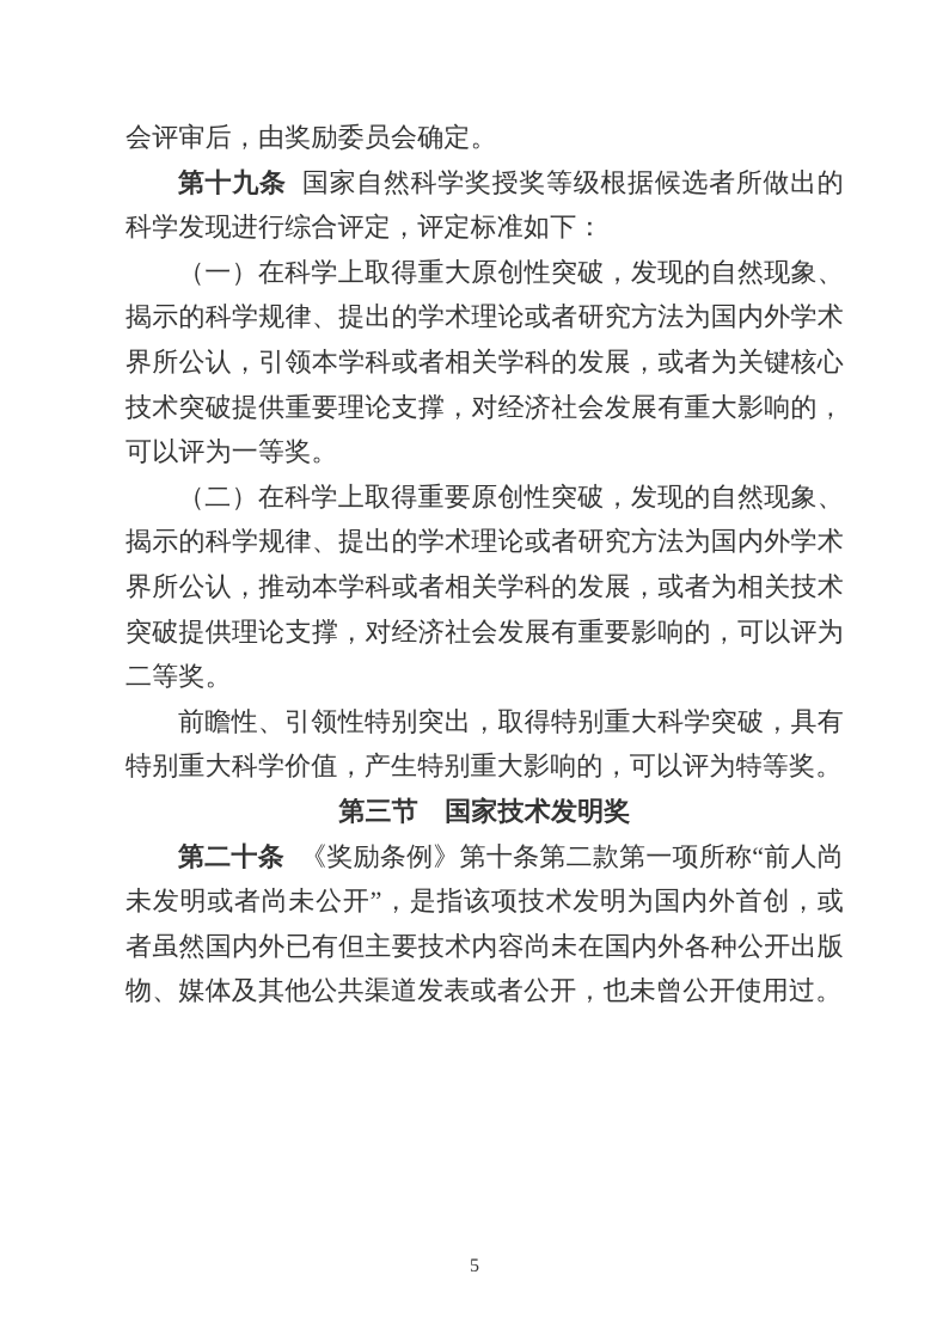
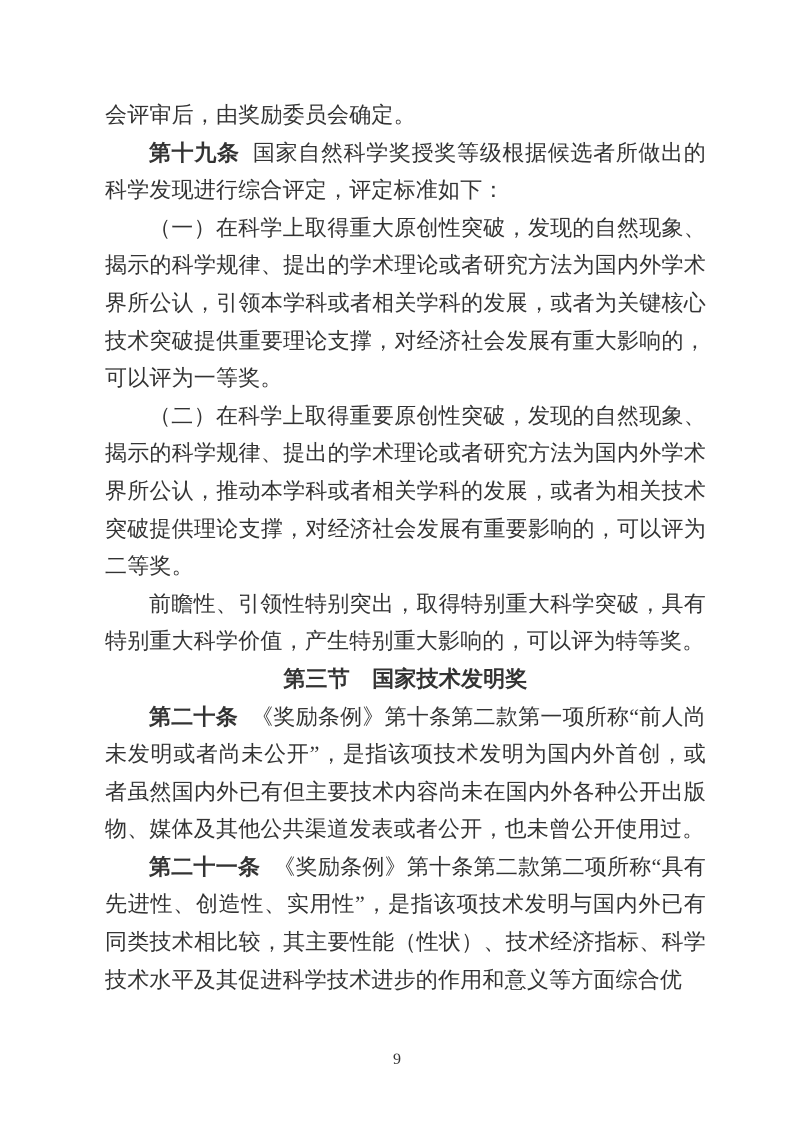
  会评审后，由奖励委员会确定。
  第十九条 国家自然科学奖授奖等级根据候选者所做出的科学发现进行综合评定，评定标准如下：
  （一）在科学上取得重大原创性突破，发现的自然现象、揭示的科学规律、提出的学术理论或者研究方法为国内外学术界所公认，引领本学科或者相关学科的发展，或者为关键核心技术突破提供重要理论支撑，对经济社会发展有重大影响的，可以评为一等奖。
  （二）在科学上取得重要原创性突破，发现的自然现象、揭示的科学规律、提出的学术理论或者研究方法为国内外学术界所公认，推动本学科或者相关学科的发展，或者为相关技术突破提供理论支撑，对经济社会发展有重要影响的，可以评为二等奖。
  前瞻性、引领性特别突出，取得特别重大科学突破，具有特别重大科学价值，产生特别重大影响的，可以评为特等奖。
  第三节 国家技术发明奖
  第二十条 《奖励条例》第十条第二款第一项所称“前人尚未发明或者尚未公开”，是指该项技术发明为国内外首创，或者虽然国内外已有但主要技术内容尚未在国内外各种公开出版物、媒体及其他公共渠道发表或者公开，也未曾公开使用过。
+ 第二十一条 《奖励条例》第十条第二款第二项所称“具有先进性、创造性、实用性”，是指该项技术发明与国内外已有同类技术相比较，其主要性能（性状）、技术经济指标、科学技术水平及其促进科学技术进步的作用和意义等方面综合优
- 5
+ 9
